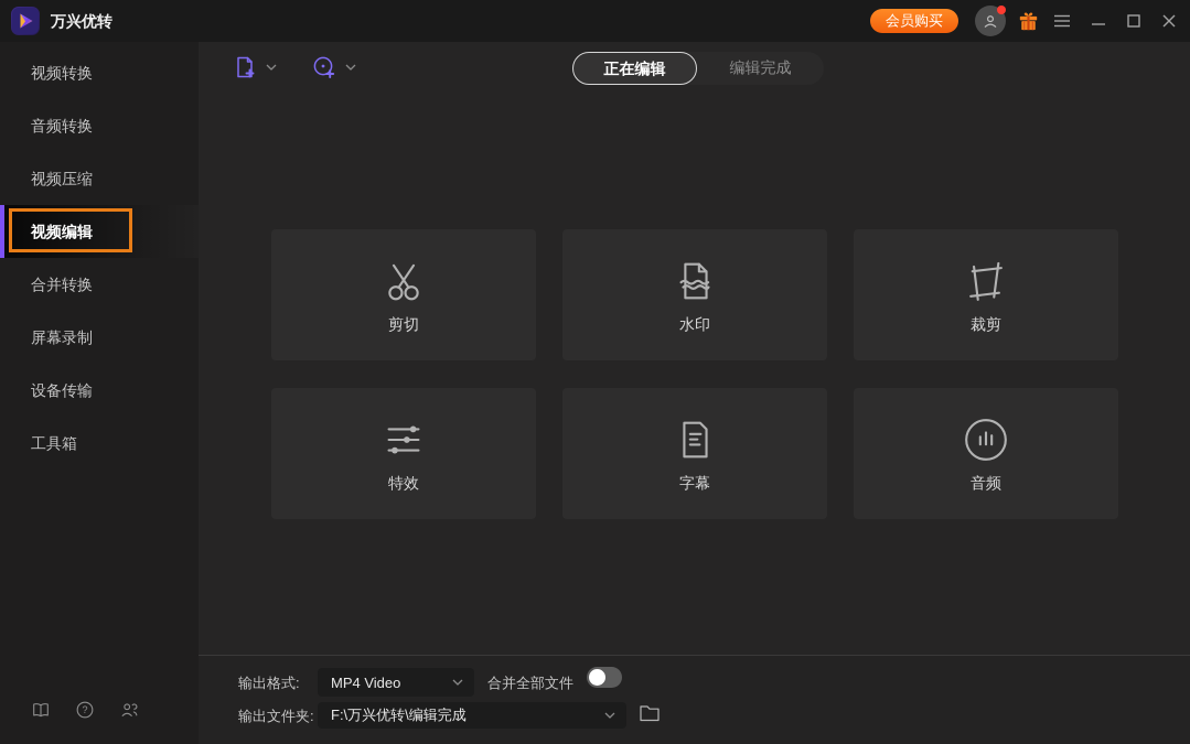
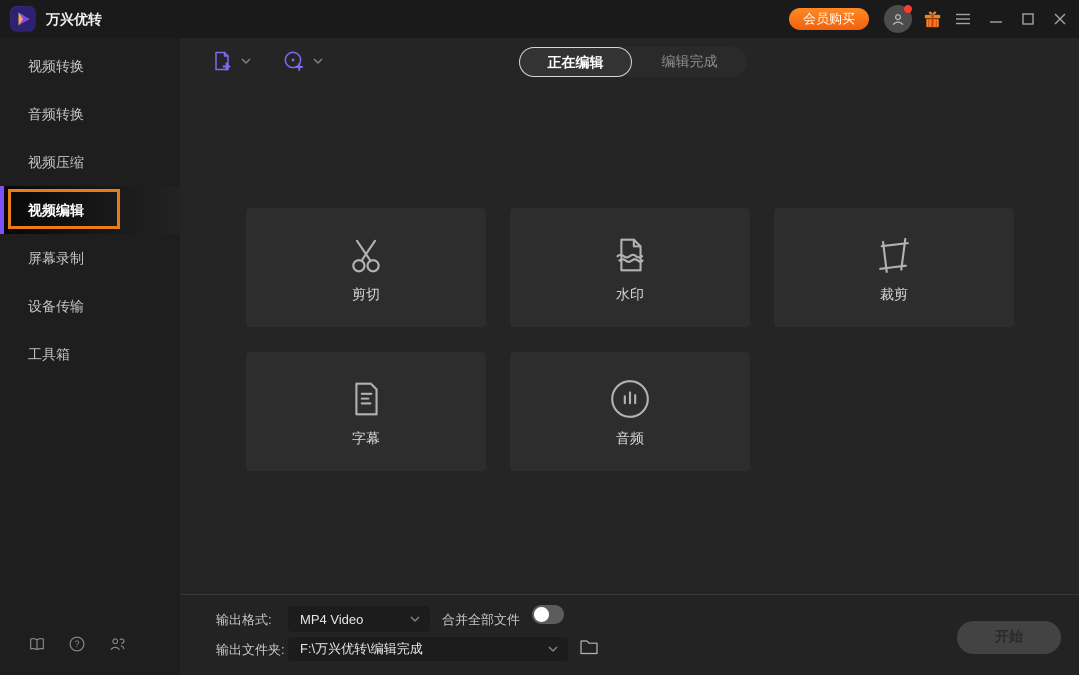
  万兴优转
  会员购买
  视频转换
  音频转换
  视频压缩
  视频编辑
- 合并转换
  屏幕录制
  设备传输
  工具箱
  ?
  正在编辑
  编辑完成
  剪切
  水印
  裁剪
- 特效
  字幕
  音频
  输出格式:
  MP4 Video
  合并全部文件
  输出文件夹:
  F:\万兴优转\编辑完成
+ 开始
